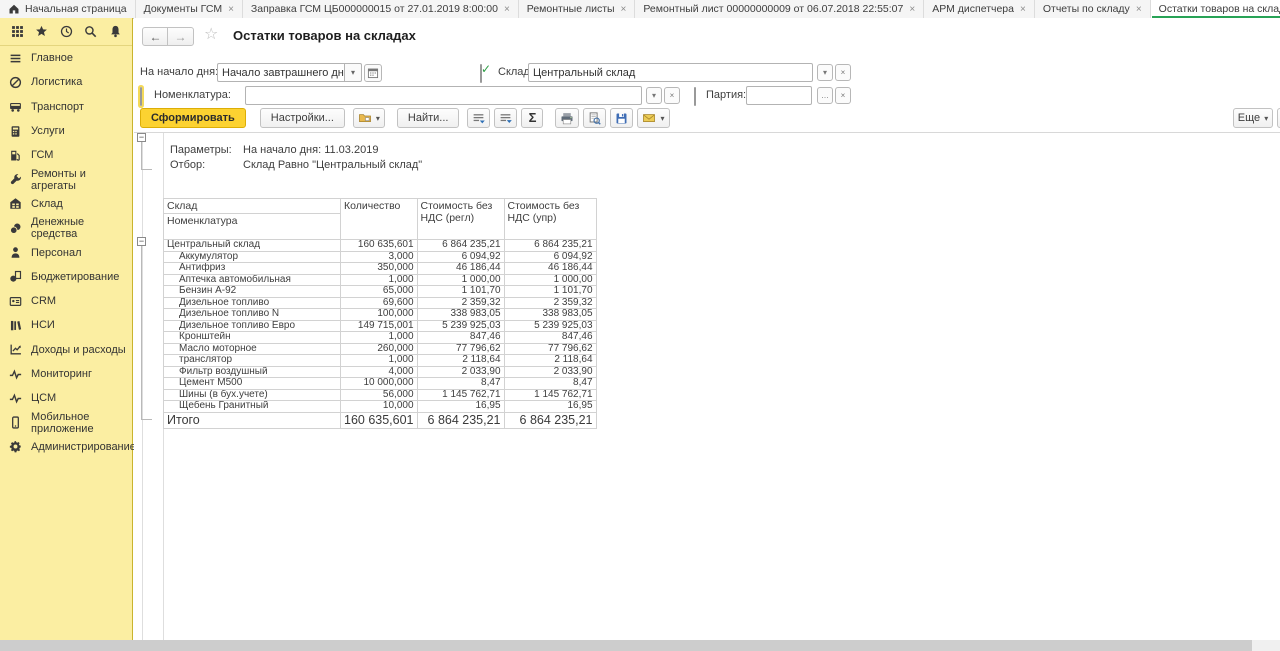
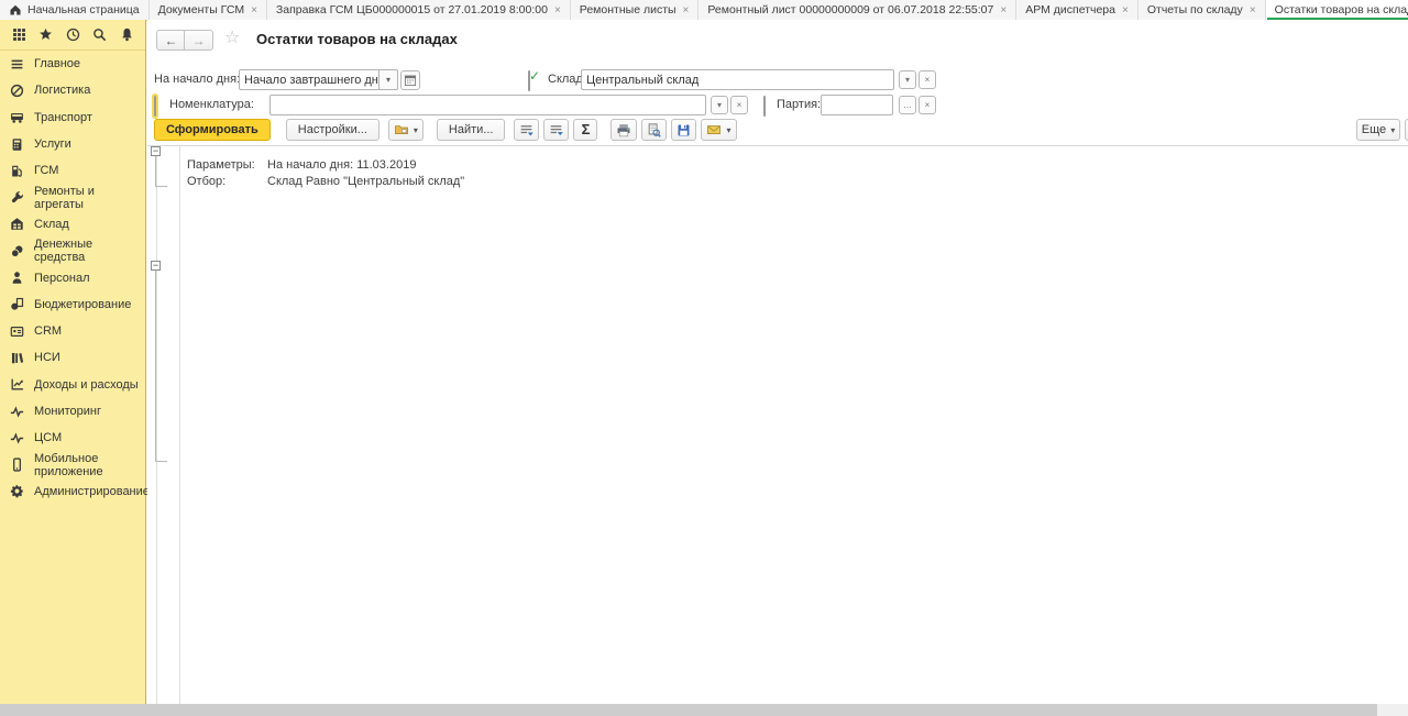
  Начальная страница
  Документы ГСМ
  ×
  Заправка ГСМ ЦБ000000015 от 27.01.2019 8:00:00
  ×
  Ремонтные листы
  ×
  Ремонтный лист 00000000009 от 06.07.2018 22:55:07
  ×
  АРМ диспетчера
  ×
  Отчеты по складу
  ×
  Остатки товаров на скла
  Главное
  Логистика
  Транспорт
  Услуги
  ГСМ
  Ремонты и агрегаты
  Склад
  Денежные средства
  Персонал
  Бюджетирование
  CRM
  НСИ
  Доходы и расходы
  Мониторинг
  ЦСМ
  Мобильное приложение
  Администрирование
  ←
  →
  ☆
  Остатки товаров на складах
  На начало дня
  Начало завтрашнего дн
  ▾
  Склад
  Центральный склад
  ▾
  ×
  Номенклатура:
  ▾
  ×
  Партия:
  …
  ×
  Сформировать
  Настройки...
  ▾
  Найти...
  Σ
  ▾
  Еще
  ▾
  −
  −
  Параметры:
  На начало дня: 11.03.2019
  Отбор:
  Склад Равно "Центральный склад"
- Склад	Количество	Стоимость без НДС (регл)	Стоимость без НДС (упр)
- Номенклатура
- Центральный склад	160 635,601	6 864 235,21	6 864 235,21
- Аккумулятор	3,000	6 094,92	6 094,92
- Антифриз	350,000	46 186,44	46 186,44
- Аптечка автомобильная	1,000	1 000,00	1 000,00
- Бензин А-92	65,000	1 101,70	1 101,70
- Дизельное топливо	69,600	2 359,32	2 359,32
- Дизельное топливо N	100,000	338 983,05	338 983,05
- Дизельное топливо Евро	149 715,001	5 239 925,03	5 239 925,03
- Кронштейн	1,000	847,46	847,46
- Масло моторное	260,000	77 796,62	77 796,62
- транслятор	1,000	2 118,64	2 118,64
- Фильтр воздушный	4,000	2 033,90	2 033,90
- Цемент М500	10 000,000	8,47	8,47
- Шины (в бух.учете)	56,000	1 145 762,71	1 145 762,71
- Щебень Гранитный	10,000	16,95	16,95
- Итого	160 635,601	6 864 235,21	6 864 235,21
